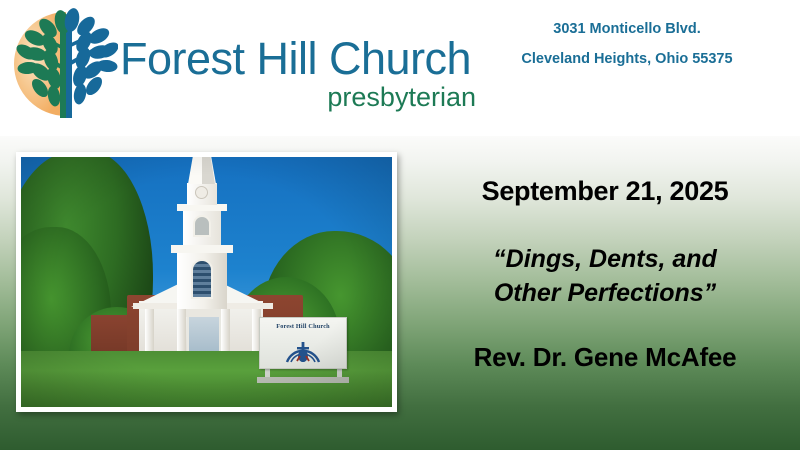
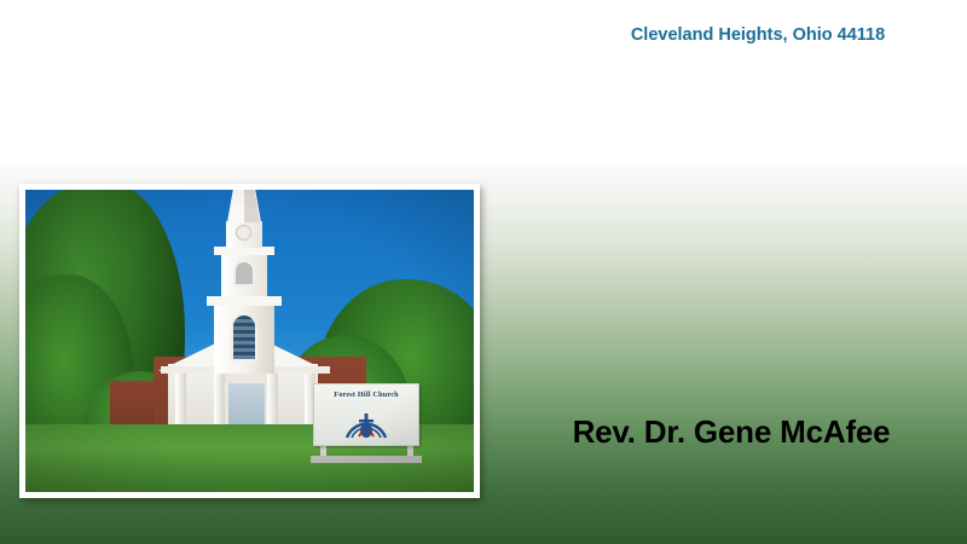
- Forest Hill Church
- presbyterian
- 3031 Monticello Blvd.
- Cleveland Heights, Ohio 55375
+ Cleveland Heights, Ohio 44118
- September 21, 2025
- “Dings, Dents, and
- Other Perfections”
  Rev. Dr. Gene McAfee
